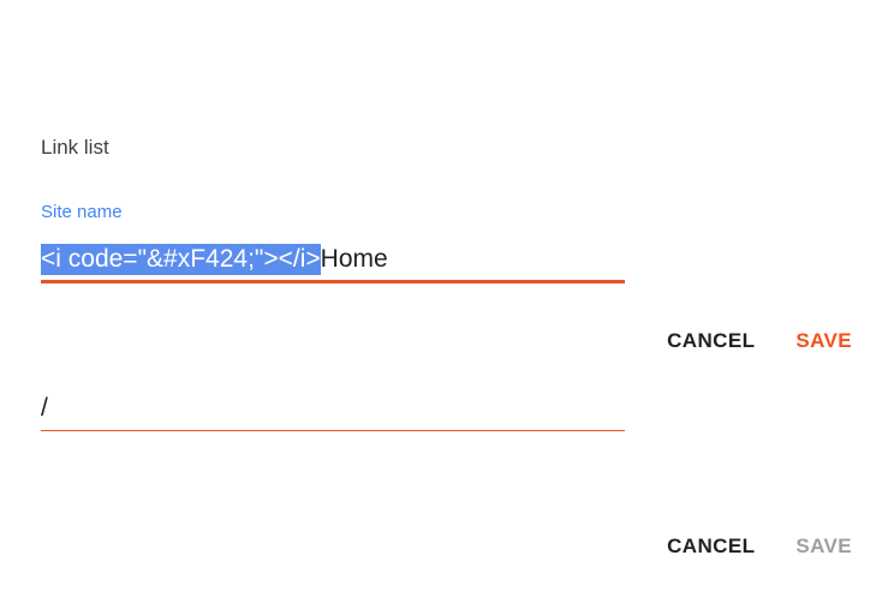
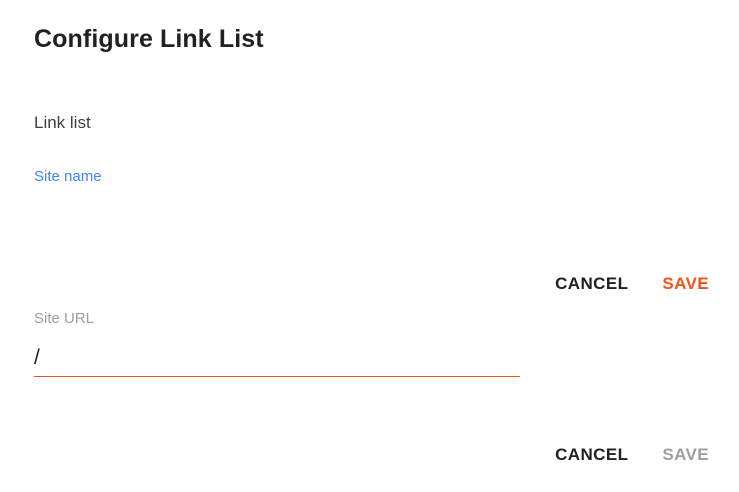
+ Configure Link List
  Link list
  Site name
- <i code="&#xF424;"></i>Home
  CANCEL
  SAVE
+ Site URL
  /
  CANCEL
  SAVE
